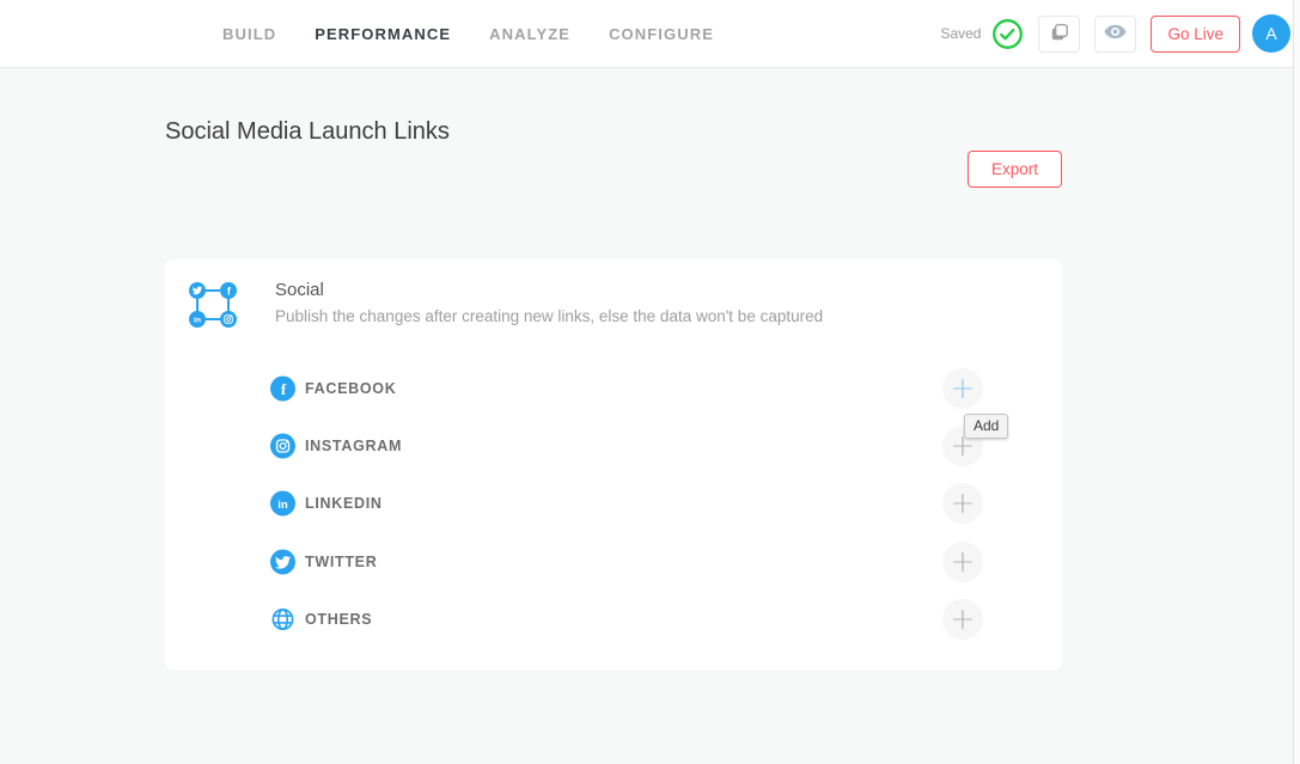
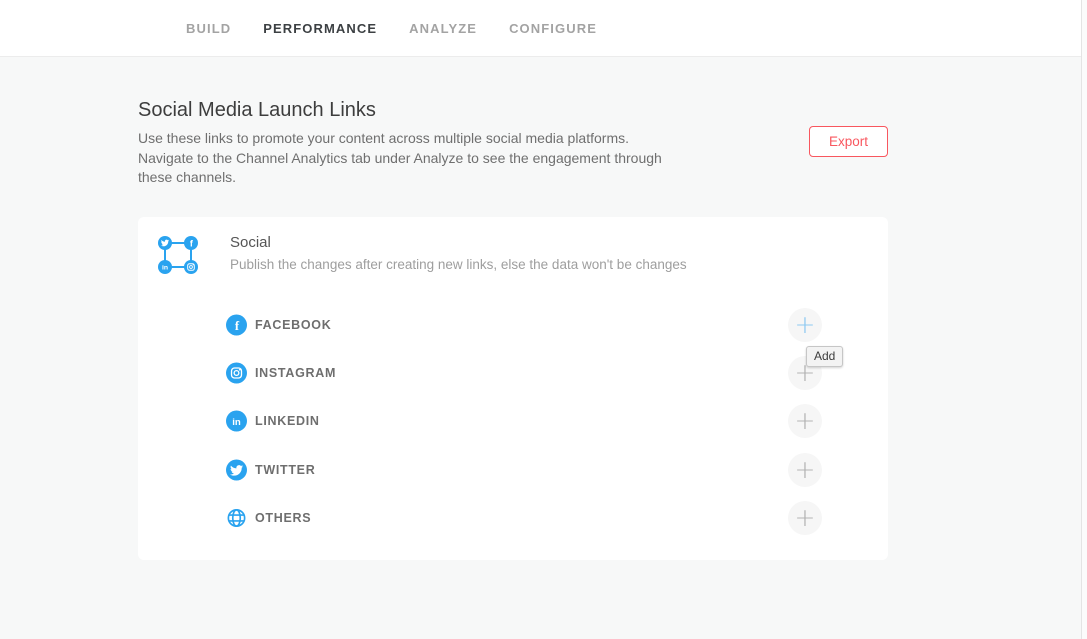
  BUILD
  PERFORMANCE
  ANALYZE
  CONFIGURE
- Saved
- Go Live
- A
  Social Media Launch Links
+ Use these links to promote your content across multiple social media platforms. Navigate to the Channel Analytics tab under Analyze to see the engagement through these channels.
  Export
  f
  Social
- Publish the changes after creating new links, else the data won't be captured
+ Publish the changes after creating new links, else the data won't be changes
  f
  FACEBOOK
  +
  INSTAGRAM
  +
  Add
  in
  LINKEDIN
  +
  TWITTER
  +
  OTHERS
  +
